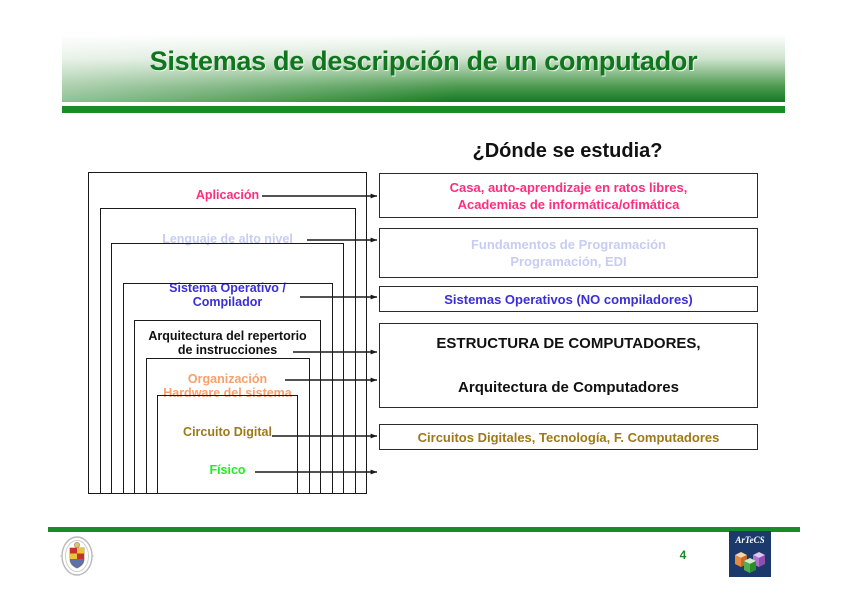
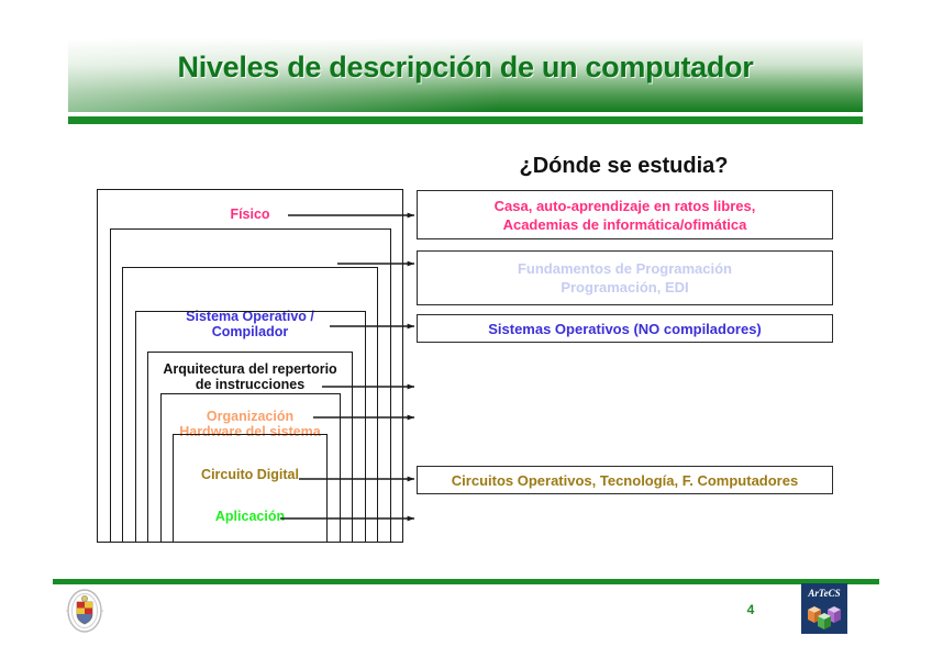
- Sistemas de descripción de un computador
+ Niveles de descripción de un computador
  ¿Dónde se estudia?
- Aplicación
+ Físico
- Lenguaje de alto nivel
  Sistema Operativo /
  Compilador
  Arquitectura del repertorio
  de instrucciones
  Organización
  Hardware del sistema
  Circuito Digital
- Físico
+ Aplicación
  Casa, auto-aprendizaje en ratos libres,
  Academias de informática/ofimática
  Fundamentos de Programación
  Programación, EDI
  Sistemas Operativos (NO compiladores)
- ESTRUCTURA DE COMPUTADORES,
- Arquitectura de Computadores
- Circuitos Digitales, Tecnología, F. Computadores
+ Circuitos Operativos, Tecnología, F. Computadores
  ArTeCS
  4
